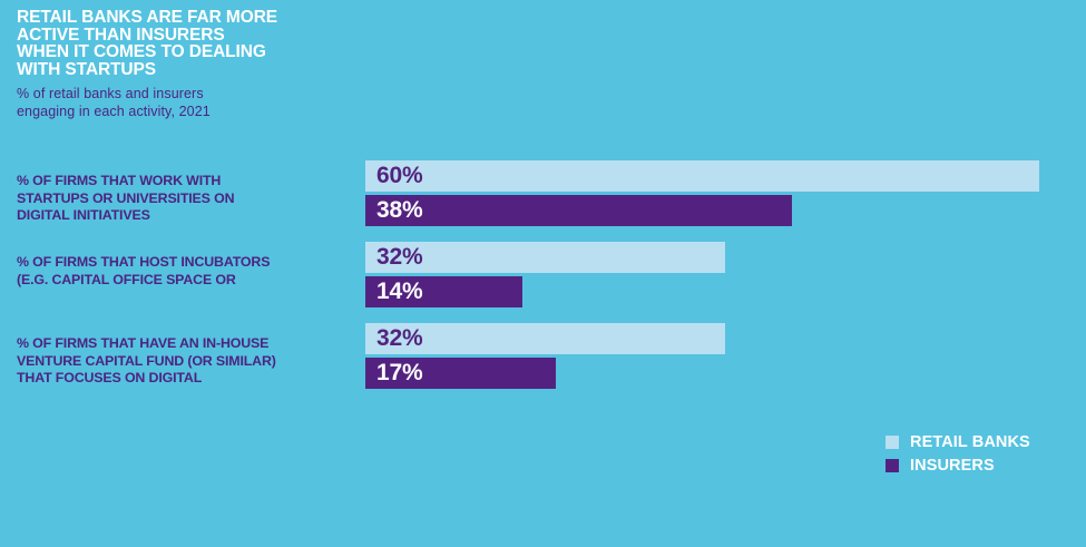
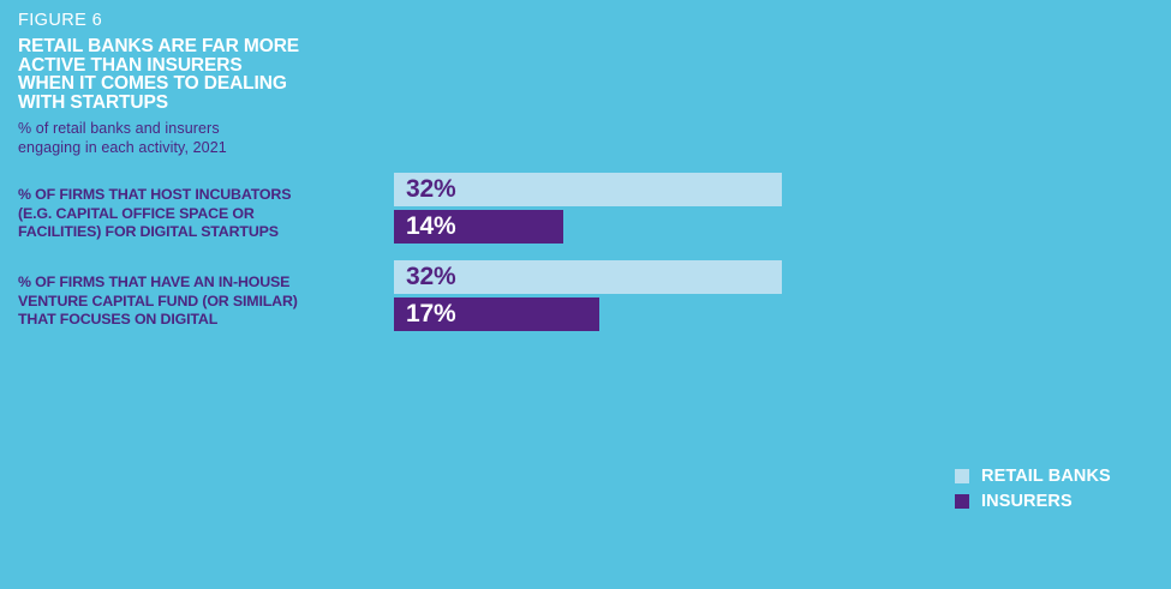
+ FIGURE 6
  RETAIL BANKS ARE FAR MORE
  ACTIVE THAN INSURERS
  WHEN IT COMES TO DEALING
  WITH STARTUPS
  % of retail banks and insurers
  engaging in each activity, 2021
- % OF FIRMS THAT WORK WITH
- STARTUPS OR UNIVERSITIES ON
- DIGITAL INITIATIVES
- 60%
- 38%
  % OF FIRMS THAT HOST INCUBATORS
  (E.G. CAPITAL OFFICE SPACE OR
+ FACILITIES) FOR DIGITAL STARTUPS
  32%
  14%
  % OF FIRMS THAT HAVE AN IN-HOUSE
  VENTURE CAPITAL FUND (OR SIMILAR)
  THAT FOCUSES ON DIGITAL
  32%
  17%
  RETAIL BANKS
  INSURERS
